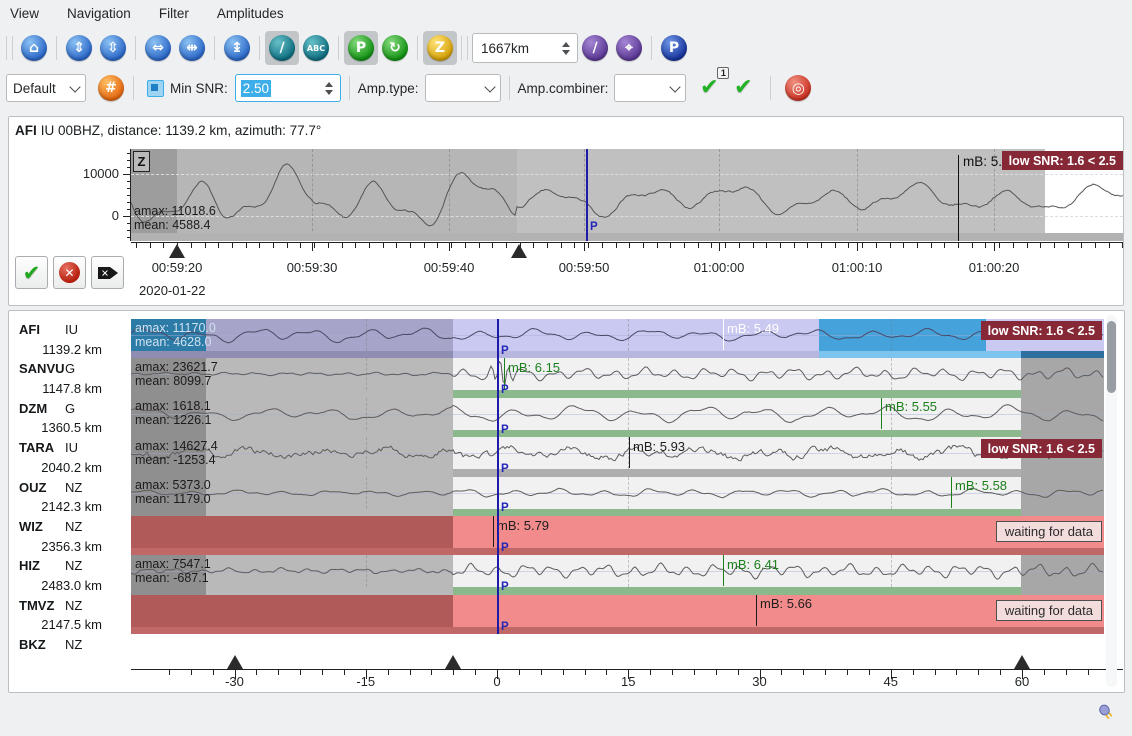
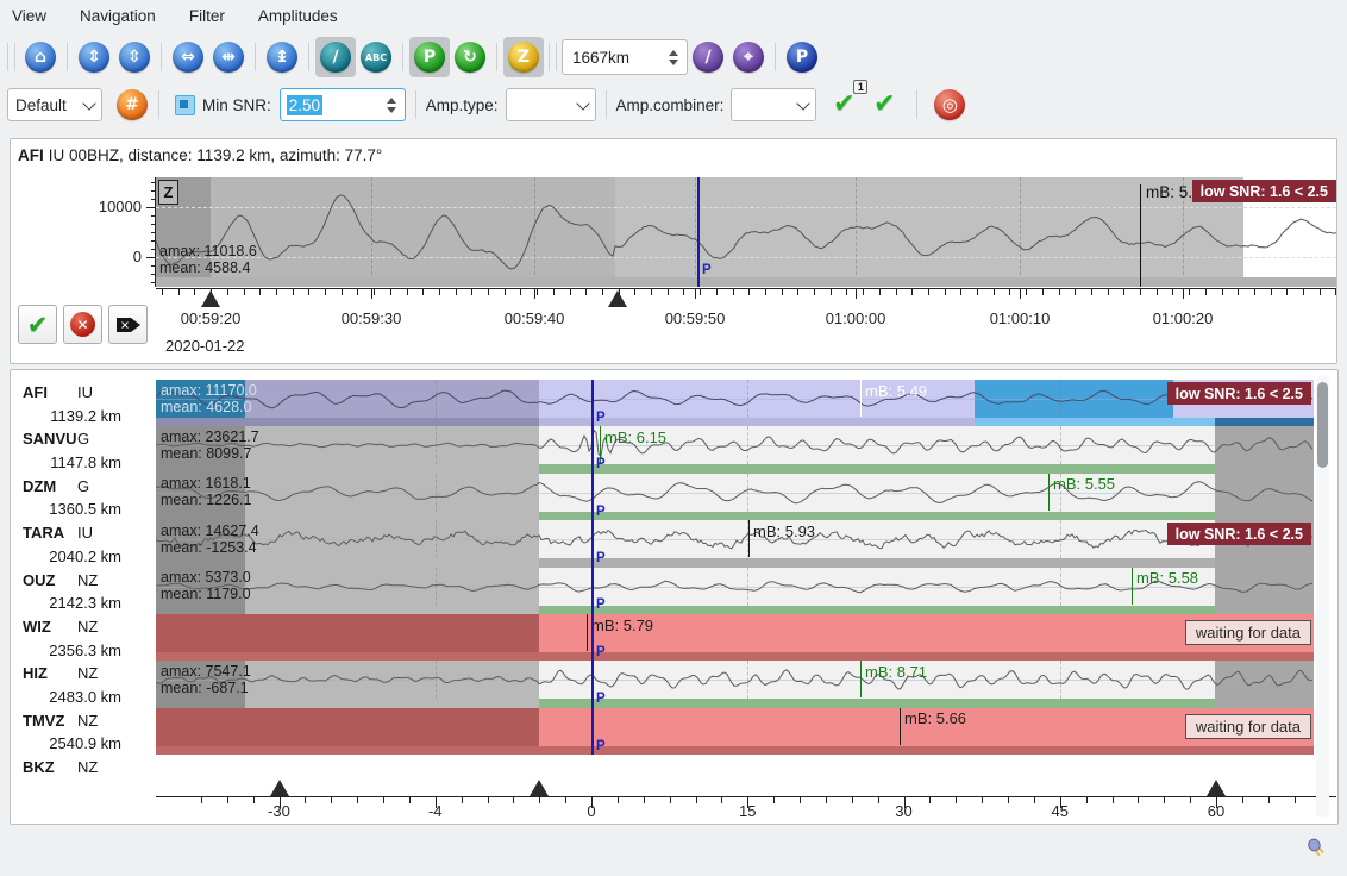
  View
  Navigation
  Filter
  Amplitudes
  ⌂
  ⇕
  ⇳
  ⇔
  ⇹
  ↨
  ∕
  ABC
  P
  ↻
  Z
  1667km
  ∕
  ⌖
  P
  Default
  #
  Min SNR:
  2.50
  Amp.type:
  Amp.combiner:
  ✔
  1
  ✔
  ◎
  AFI IU 00BHZ, distance: 1139.2 km, azimuth: 77.7°
  10000
  0
  P
  mB: 5.
  Z
  amax: 11018.6
  mean: 4588.4
  low SNR: 1.6 < 2.5
  00:59:20
  00:59:30
  00:59:40
  00:59:50
  01:00:00
  01:00:10
  01:00:20
  2020-01-22
  ✔
  ✕
  ✕
  AFI
  IU
  1139.2 km
  mB: 5.49
  P
  amax: 11170.0
  mean: 4628.0
  low SNR: 1.6 < 2.5
  SANVU
  G
  1147.8 km
  mB: 6.15
  P
  amax: 23621.7
  mean: 8099.7
  DZM
  G
  1360.5 km
  mB: 5.55
  P
  amax: 1618.1
  mean: 1226.1
  TARA
  IU
  2040.2 km
  mB: 5.93
  P
  amax: 14627.4
  mean: -1253.4
  low SNR: 1.6 < 2.5
  OUZ
  NZ
  2142.3 km
  mB: 5.58
  P
  amax: 5373.0
  mean: 1179.0
  WIZ
  NZ
  2356.3 km
  mB: 5.79
  P
  waiting for data
  HIZ
  NZ
  2483.0 km
- mB: 6.41
+ mB: 8.71
  P
  amax: 7547.1
  mean: -687.1
  TMVZ
  NZ
- 2147.5 km
+ 2540.9 km
  mB: 5.66
  P
  waiting for data
  BKZ
  NZ
  -30
- -15
+ -4
  0
  15
  30
  45
  60
